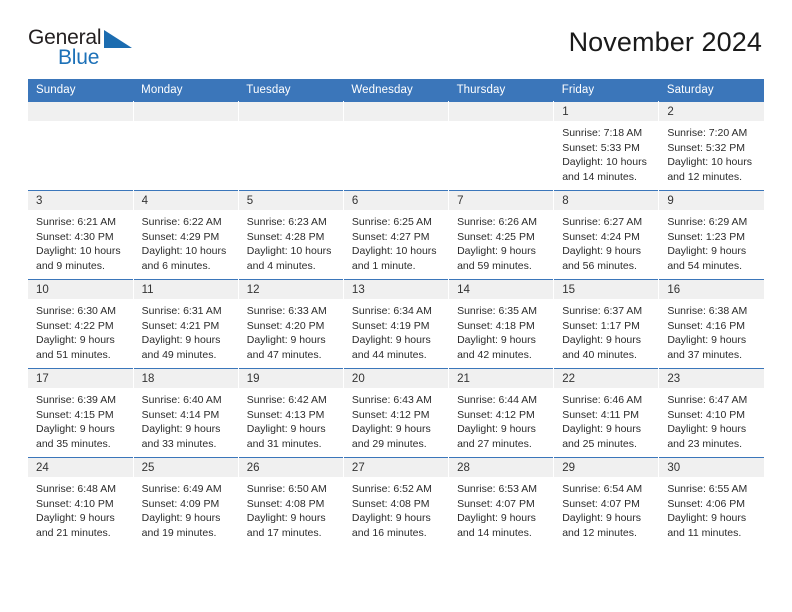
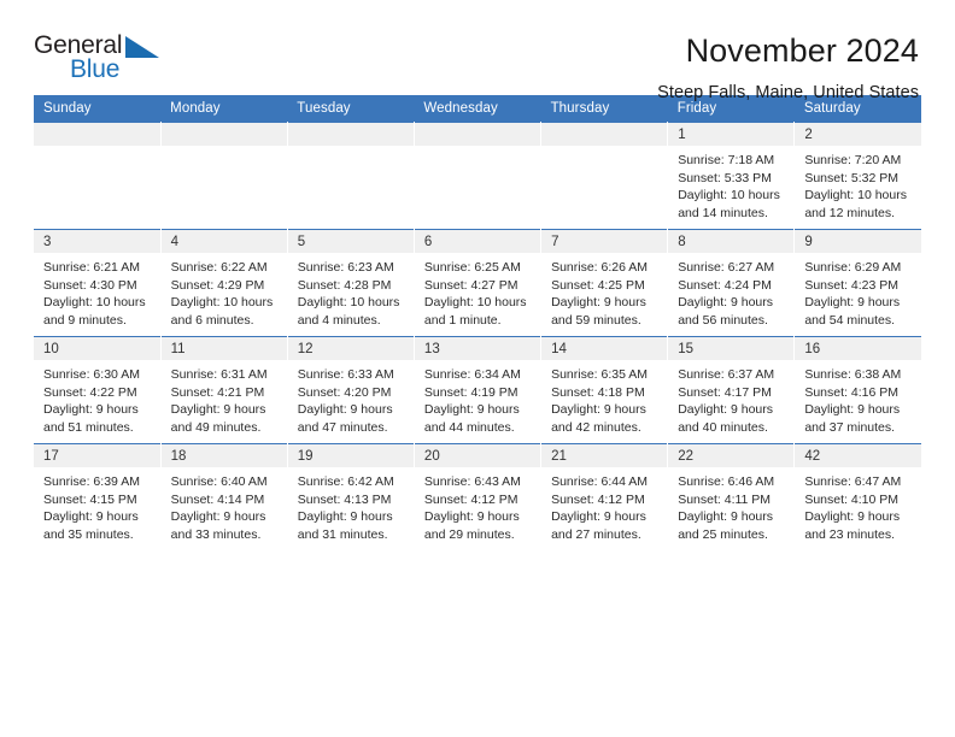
  General
  Blue
  November 2024
+ Steep Falls, Maine, United States
  Sunday	Monday	Tuesday	Wednesday	Thursday	Friday	Saturday
  					1Sunrise: 7:18 AMSunset: 5:33 PMDaylight: 10 hoursand 14 minutes.	2Sunrise: 7:20 AMSunset: 5:32 PMDaylight: 10 hoursand 12 minutes.
- 3Sunrise: 6:21 AMSunset: 4:30 PMDaylight: 10 hoursand 9 minutes.	4Sunrise: 6:22 AMSunset: 4:29 PMDaylight: 10 hoursand 6 minutes.	5Sunrise: 6:23 AMSunset: 4:28 PMDaylight: 10 hoursand 4 minutes.	6Sunrise: 6:25 AMSunset: 4:27 PMDaylight: 10 hoursand 1 minute.	7Sunrise: 6:26 AMSunset: 4:25 PMDaylight: 9 hoursand 59 minutes.	8Sunrise: 6:27 AMSunset: 4:24 PMDaylight: 9 hoursand 56 minutes.	9Sunrise: 6:29 AMSunset: 1:23 PMDaylight: 9 hoursand 54 minutes.
+ 3Sunrise: 6:21 AMSunset: 4:30 PMDaylight: 10 hoursand 9 minutes.	4Sunrise: 6:22 AMSunset: 4:29 PMDaylight: 10 hoursand 6 minutes.	5Sunrise: 6:23 AMSunset: 4:28 PMDaylight: 10 hoursand 4 minutes.	6Sunrise: 6:25 AMSunset: 4:27 PMDaylight: 10 hoursand 1 minute.	7Sunrise: 6:26 AMSunset: 4:25 PMDaylight: 9 hoursand 59 minutes.	8Sunrise: 6:27 AMSunset: 4:24 PMDaylight: 9 hoursand 56 minutes.	9Sunrise: 6:29 AMSunset: 4:23 PMDaylight: 9 hoursand 54 minutes.
- 10Sunrise: 6:30 AMSunset: 4:22 PMDaylight: 9 hoursand 51 minutes.	11Sunrise: 6:31 AMSunset: 4:21 PMDaylight: 9 hoursand 49 minutes.	12Sunrise: 6:33 AMSunset: 4:20 PMDaylight: 9 hoursand 47 minutes.	13Sunrise: 6:34 AMSunset: 4:19 PMDaylight: 9 hoursand 44 minutes.	14Sunrise: 6:35 AMSunset: 4:18 PMDaylight: 9 hoursand 42 minutes.	15Sunrise: 6:37 AMSunset: 1:17 PMDaylight: 9 hoursand 40 minutes.	16Sunrise: 6:38 AMSunset: 4:16 PMDaylight: 9 hoursand 37 minutes.
+ 10Sunrise: 6:30 AMSunset: 4:22 PMDaylight: 9 hoursand 51 minutes.	11Sunrise: 6:31 AMSunset: 4:21 PMDaylight: 9 hoursand 49 minutes.	12Sunrise: 6:33 AMSunset: 4:20 PMDaylight: 9 hoursand 47 minutes.	13Sunrise: 6:34 AMSunset: 4:19 PMDaylight: 9 hoursand 44 minutes.	14Sunrise: 6:35 AMSunset: 4:18 PMDaylight: 9 hoursand 42 minutes.	15Sunrise: 6:37 AMSunset: 4:17 PMDaylight: 9 hoursand 40 minutes.	16Sunrise: 6:38 AMSunset: 4:16 PMDaylight: 9 hoursand 37 minutes.
- 17Sunrise: 6:39 AMSunset: 4:15 PMDaylight: 9 hoursand 35 minutes.	18Sunrise: 6:40 AMSunset: 4:14 PMDaylight: 9 hoursand 33 minutes.	19Sunrise: 6:42 AMSunset: 4:13 PMDaylight: 9 hoursand 31 minutes.	20Sunrise: 6:43 AMSunset: 4:12 PMDaylight: 9 hoursand 29 minutes.	21Sunrise: 6:44 AMSunset: 4:12 PMDaylight: 9 hoursand 27 minutes.	22Sunrise: 6:46 AMSunset: 4:11 PMDaylight: 9 hoursand 25 minutes.	23Sunrise: 6:47 AMSunset: 4:10 PMDaylight: 9 hoursand 23 minutes.
+ 17Sunrise: 6:39 AMSunset: 4:15 PMDaylight: 9 hoursand 35 minutes.	18Sunrise: 6:40 AMSunset: 4:14 PMDaylight: 9 hoursand 33 minutes.	19Sunrise: 6:42 AMSunset: 4:13 PMDaylight: 9 hoursand 31 minutes.	20Sunrise: 6:43 AMSunset: 4:12 PMDaylight: 9 hoursand 29 minutes.	21Sunrise: 6:44 AMSunset: 4:12 PMDaylight: 9 hoursand 27 minutes.	22Sunrise: 6:46 AMSunset: 4:11 PMDaylight: 9 hoursand 25 minutes.	42Sunrise: 6:47 AMSunset: 4:10 PMDaylight: 9 hoursand 23 minutes.
- 24Sunrise: 6:48 AMSunset: 4:10 PMDaylight: 9 hoursand 21 minutes.	25Sunrise: 6:49 AMSunset: 4:09 PMDaylight: 9 hoursand 19 minutes.	26Sunrise: 6:50 AMSunset: 4:08 PMDaylight: 9 hoursand 17 minutes.	27Sunrise: 6:52 AMSunset: 4:08 PMDaylight: 9 hoursand 16 minutes.	28Sunrise: 6:53 AMSunset: 4:07 PMDaylight: 9 hoursand 14 minutes.	29Sunrise: 6:54 AMSunset: 4:07 PMDaylight: 9 hoursand 12 minutes.	30Sunrise: 6:55 AMSunset: 4:06 PMDaylight: 9 hoursand 11 minutes.
